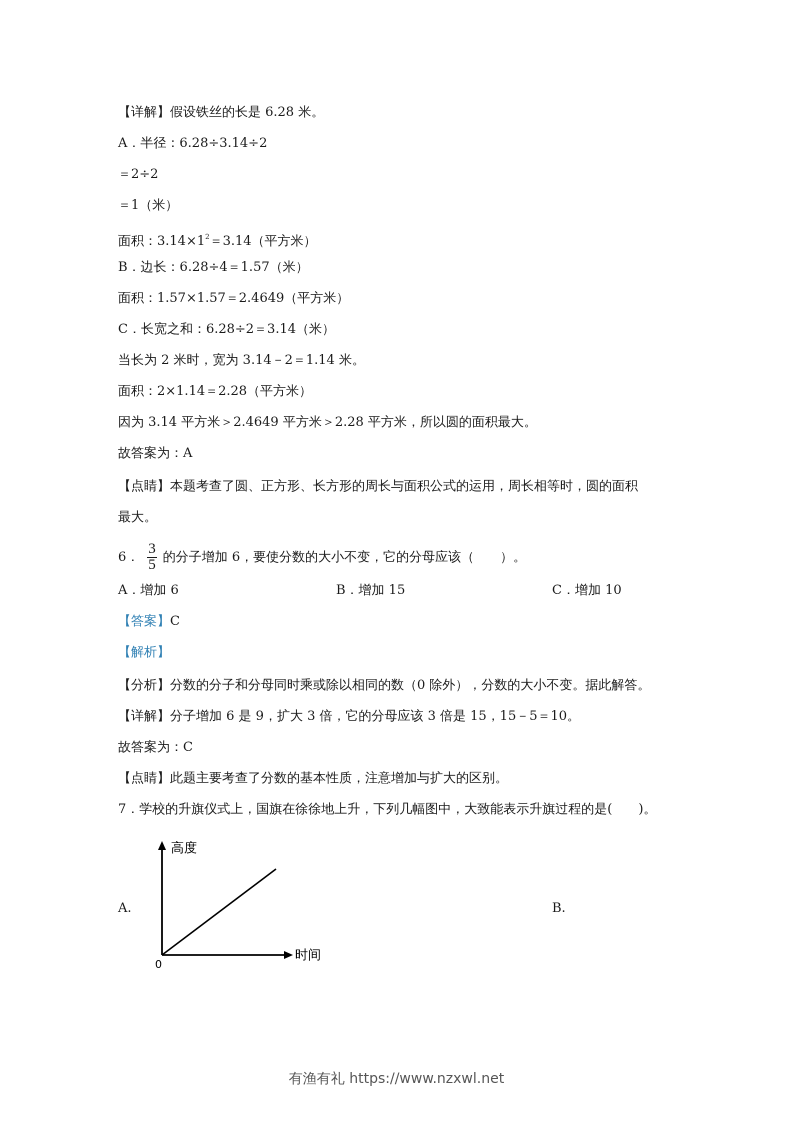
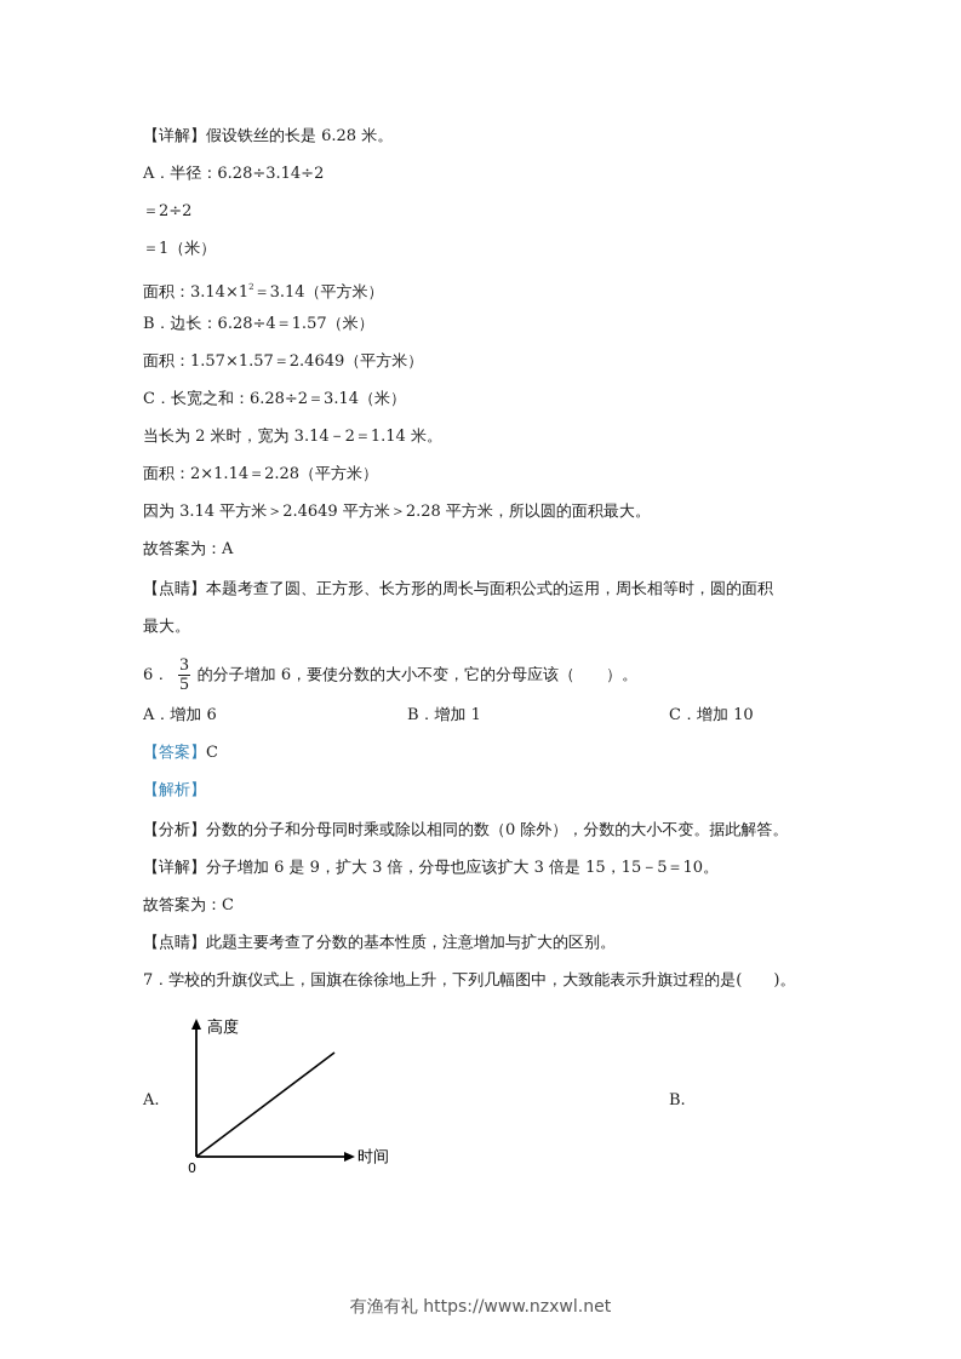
  【详解】假设铁丝的长是 6.28 米。
  A．半径：6.28÷3.14÷2
  ＝2÷2
  ＝1（米）
  面积：3.14×12＝3.14（平方米）
  B．边长：6.28÷4＝1.57（米）
  面积：1.57×1.57＝2.4649（平方米）
  C．长宽之和：6.28÷2＝3.14（米）
  当长为 2 米时，宽为 3.14－2＝1.14 米。
  面积：2×1.14＝2.28（平方米）
  因为 3.14 平方米＞2.4649 平方米＞2.28 平方米，所以圆的面积最大。
  故答案为：A
  【点睛】本题考查了圆、正方形、长方形的周长与面积公式的运用，周长相等时，圆的面积
  最大。
  6．
  3
  5
  的分子增加 6，要使分数的大小不变，它的分母应该（ ）。
  A．增加 6
- B．增加 15
+ B．增加 1
  C．增加 10
  【答案】C
  【解析】
  【分析】分数的分子和分母同时乘或除以相同的数（0 除外），分数的大小不变。据此解答。
- 【详解】分子增加 6 是 9，扩大 3 倍，它的分母应该 3 倍是 15，15－5＝10。
+ 【详解】分子增加 6 是 9，扩大 3 倍，分母也应该扩大 3 倍是 15，15－5＝10。
  故答案为：C
  【点睛】此题主要考查了分数的基本性质，注意增加与扩大的区别。
  7．学校的升旗仪式上，国旗在徐徐地上升，下列几幅图中，大致能表示升旗过程的是( )。
  A.
  B.
  高度
  时间
  0
  有渔有礼 https://www.nzxwl.net
